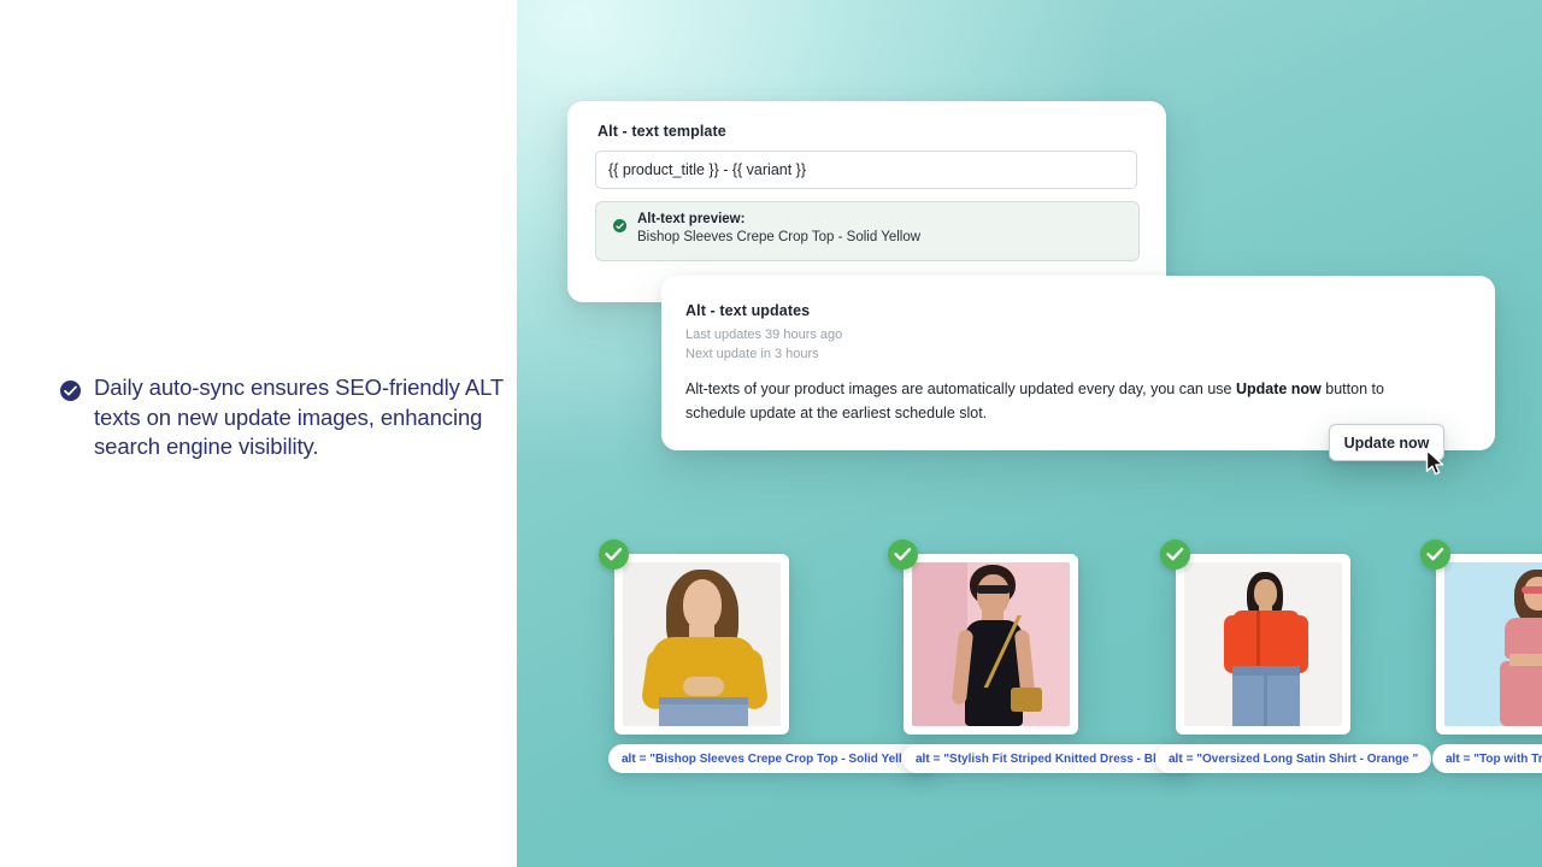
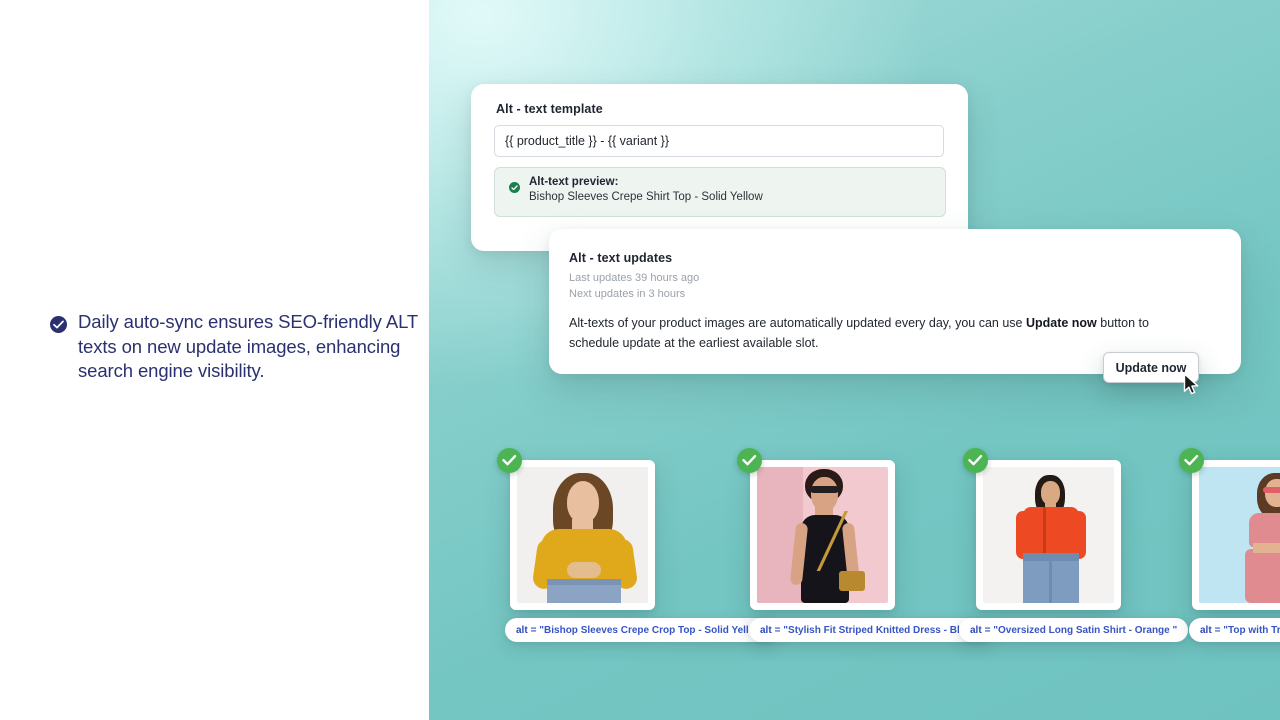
  Alt - text template
  {{ product_title }} - {{ variant }}
  Alt-text preview:
- Bishop Sleeves Crepe Crop Top - Solid Yellow
+ Bishop Sleeves Crepe Shirt Top - Solid Yellow
  Alt - text updates
  Last updates 39 hours ago
- Next update in 3 hours
+ Next updates in 3 hours
- Alt-texts of your product images are automatically updated every day, you can use Update now button to schedule update at the earliest schedule slot.
+ Alt-texts of your product images are automatically updated every day, you can use Update now button to schedule update at the earliest available slot.
  Update now
  alt
  = "Bishop Sleeves Crepe Crop Top - Solid Yell
  alt
  = "Stylish Fit Striped Knitted Dress - B
  alt
  = "Oversized Long Satin Shirt - Orange "
  alt
  Daily auto-sync ensures SEO-friendly ALT texts on new update images, enhancing search engine visibility.
